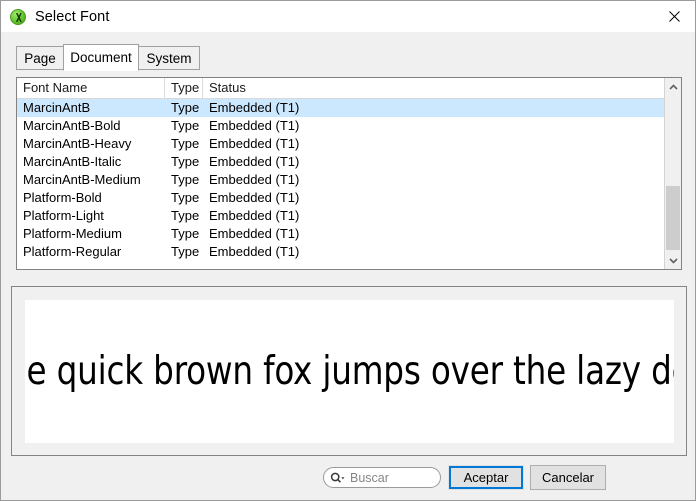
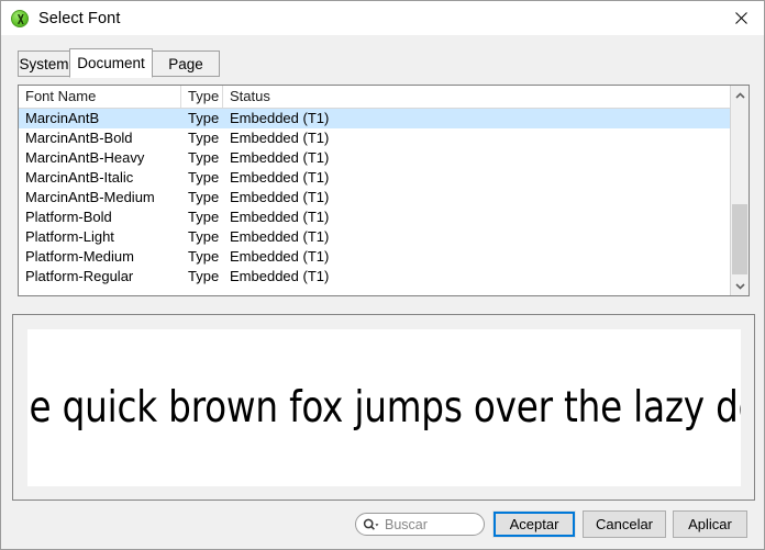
  Select Font
- Page
+ System
  Document
- System
+ Page
  Font Name
  Type
  Status
  MarcinAntB
  Type
  Embedded (T1)
  MarcinAntB-Bold
  Type
  Embedded (T1)
  MarcinAntB-Heavy
  Type
  Embedded (T1)
  MarcinAntB-Italic
  Type
  Embedded (T1)
  MarcinAntB-Medium
  Type
  Embedded (T1)
  Platform-Bold
  Type
  Embedded (T1)
  Platform-Light
  Type
  Embedded (T1)
  Platform-Medium
  Type
  Embedded (T1)
  Platform-Regular
  Type
  Embedded (T1)
  e quick brown fox jumps over the lazy d
  Buscar
  Aceptar
  Cancelar
+ Aplicar
